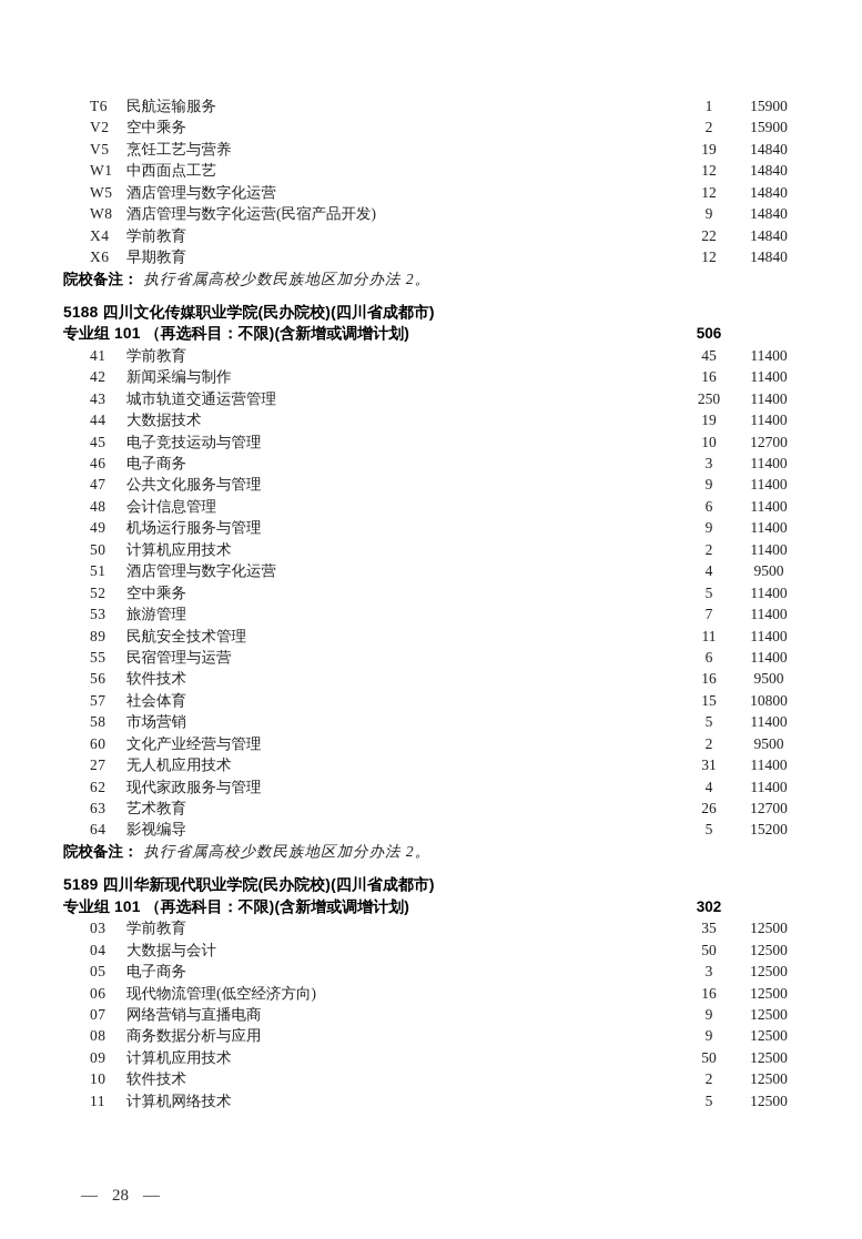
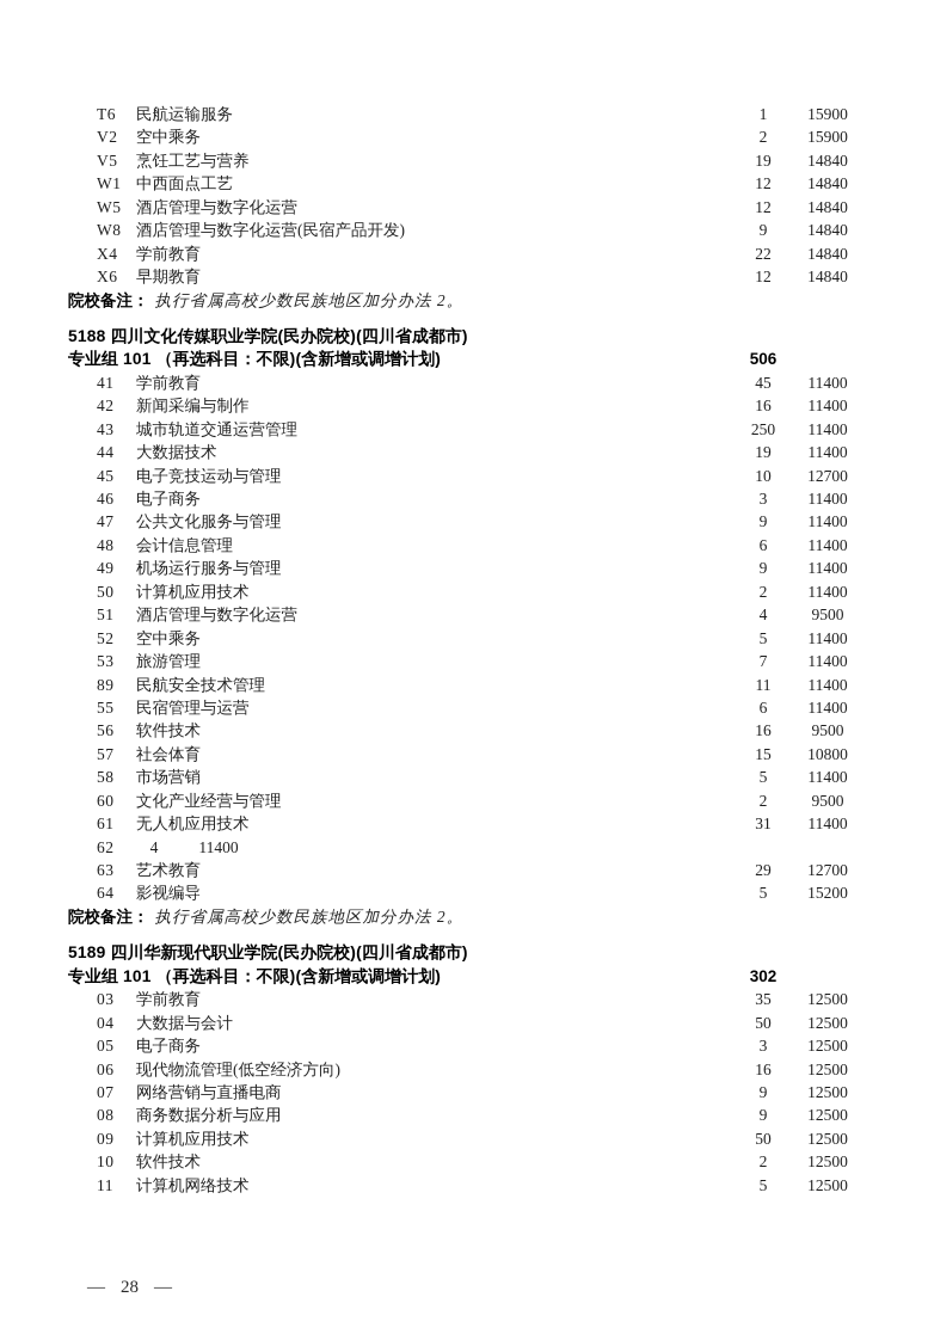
  T6
  民航运输服务
  1
  15900
  V2
  空中乘务
  2
  15900
  V5
  烹饪工艺与营养
  19
  14840
  W1
  中西面点工艺
  12
  14840
  W5
  酒店管理与数字化运营
  12
  14840
  W8
  酒店管理与数字化运营(民宿产品开发)
  9
  14840
  X4
  学前教育
  22
  14840
  X6
  早期教育
  12
  14840
  院校备注：
  执行省属高校少数民族地区加分办法 2。
  5188 四川文化传媒职业学院(民办院校)(四川省成都市)
  专业组 101 （再选科目：不限)(含新增或调增计划)
  506
  41
  学前教育
  45
  11400
  42
  新闻采编与制作
  16
  11400
  43
  城市轨道交通运营管理
  250
  11400
  44
  大数据技术
  19
  11400
  45
  电子竞技运动与管理
  10
  12700
  46
  电子商务
  3
  11400
  47
  公共文化服务与管理
  9
  11400
  48
  会计信息管理
  6
  11400
  49
  机场运行服务与管理
  9
  11400
  50
  计算机应用技术
  2
  11400
  51
  酒店管理与数字化运营
  4
  9500
  52
  空中乘务
  5
  11400
  53
  旅游管理
  7
  11400
  89
  民航安全技术管理
  11
  11400
  55
  民宿管理与运营
  6
  11400
  56
  软件技术
  16
  9500
  57
  社会体育
  15
  10800
  58
  市场营销
  5
  11400
  60
  文化产业经营与管理
  2
  9500
- 27
+ 61
  无人机应用技术
  31
  11400
  62
- 现代家政服务与管理
  4
  11400
  63
  艺术教育
- 26
+ 29
  12700
  64
  影视编导
  5
  15200
  院校备注：
  执行省属高校少数民族地区加分办法 2。
  5189 四川华新现代职业学院(民办院校)(四川省成都市)
  专业组 101 （再选科目：不限)(含新增或调增计划)
  302
  03
  学前教育
  35
  12500
  04
  大数据与会计
  50
  12500
  05
  电子商务
  3
  12500
  06
  现代物流管理(低空经济方向)
  16
  12500
  07
  网络营销与直播电商
  9
  12500
  08
  商务数据分析与应用
  9
  12500
  09
  计算机应用技术
  50
  12500
  10
  软件技术
  2
  12500
  11
  计算机网络技术
  5
  12500
  —
  28
  —
